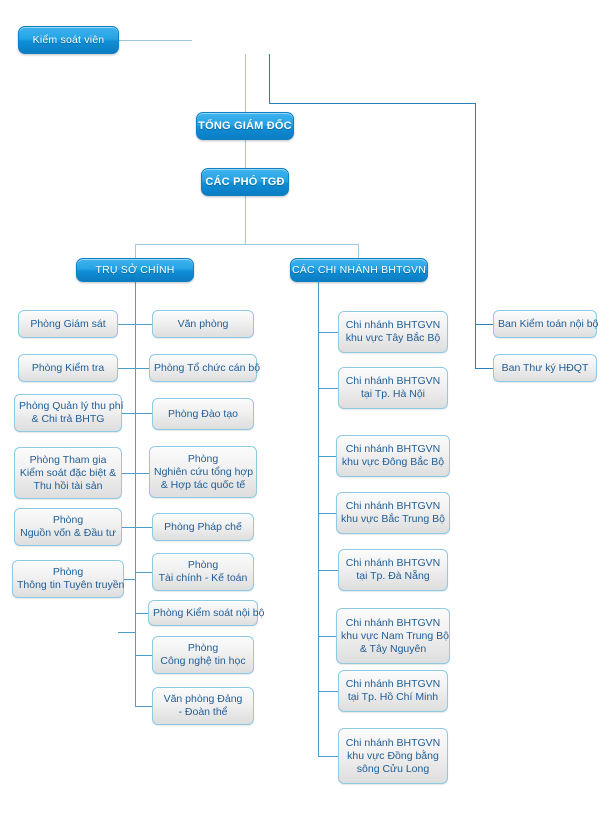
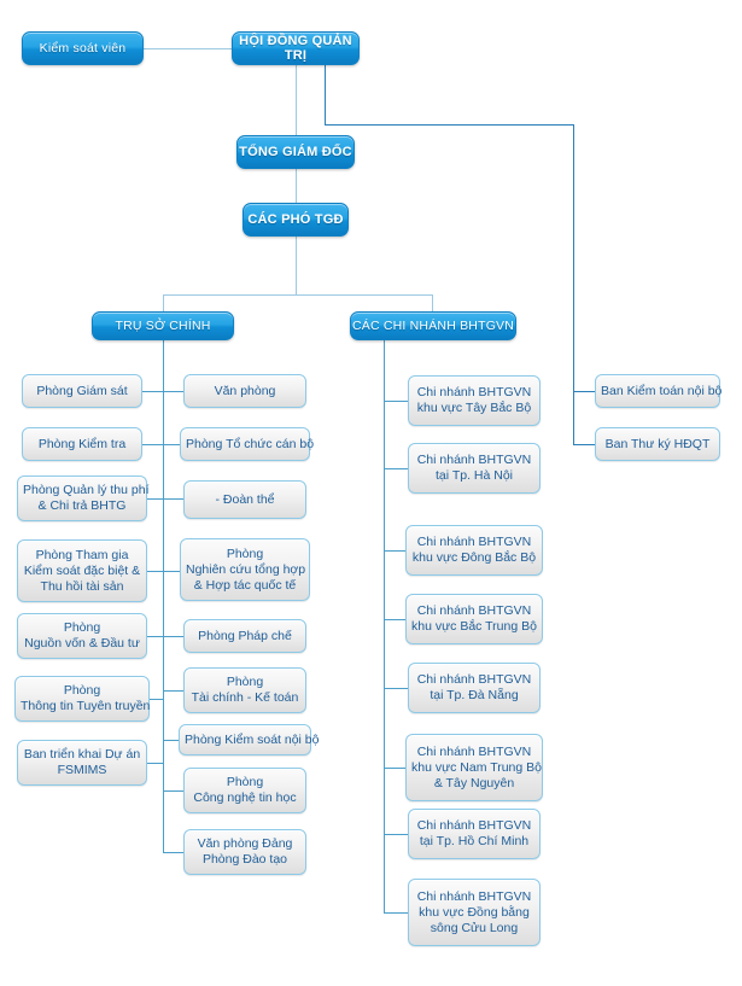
  Kiểm soát viên
+ HỘI ĐỒNG QUẢN TRỊ
  TỔNG GIÁM ĐỐC
  CÁC PHÓ TGĐ
  TRỤ SỞ CHÍNH
  CÁC CHI NHÁNH BHTGVN
  Ban Kiểm toán nội bộ
  Ban Thư ký HĐQT
  Phòng Giám sát
  Phòng Kiểm tra
  Phòng Quản lý thu phí
  & Chi trả BHTG
  Phòng Tham gia
  Kiểm soát đặc biệt &
  Thu hồi tài sản
  Phòng
  Nguồn vốn & Đầu tư
  Phòng
  Thông tin Tuyên truyền
+ Ban triển khai Dự án
+ FSMIMS
  Văn phòng
  Phòng Tổ chức cán bộ
- Phòng Đào tạo
+ - Đoàn thể
  Phòng
  Nghiên cứu tổng hợp
  & Hợp tác quốc tế
  Phòng Pháp chế
  Phòng
  Tài chính - Kế toán
  Phòng Kiểm soát nội bộ
  Phòng
  Công nghệ tin học
  Văn phòng Đảng
- - Đoàn thể
+ Phòng Đào tạo
  Chi nhánh BHTGVN
  khu vực Tây Bắc Bộ
  Chi nhánh BHTGVN
  tại Tp. Hà Nội
  Chi nhánh BHTGVN
  khu vực Đông Bắc Bộ
  Chi nhánh BHTGVN
  khu vực Bắc Trung Bộ
  Chi nhánh BHTGVN
  tại Tp. Đà Nẵng
  Chi nhánh BHTGVN
  khu vực Nam Trung Bộ
  & Tây Nguyên
  Chi nhánh BHTGVN
  tại Tp. Hồ Chí Minh
  Chi nhánh BHTGVN
  khu vực Đồng bằng
  sông Cửu Long
